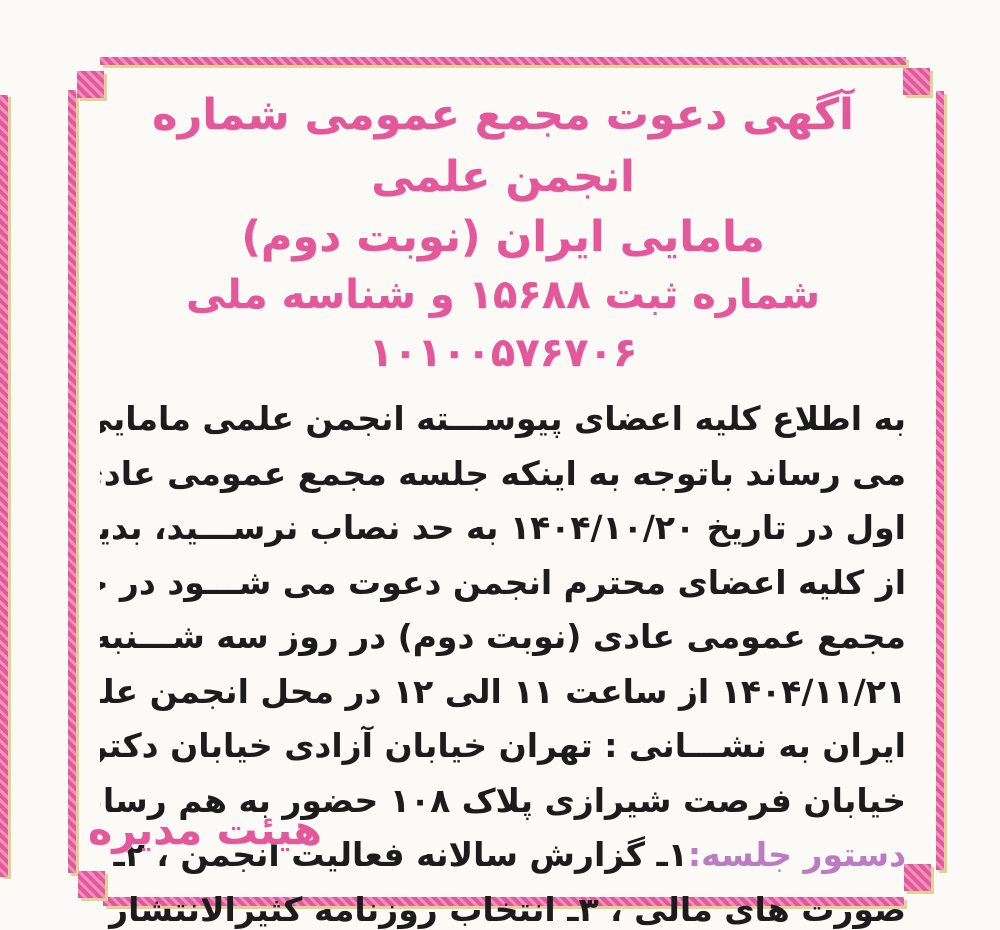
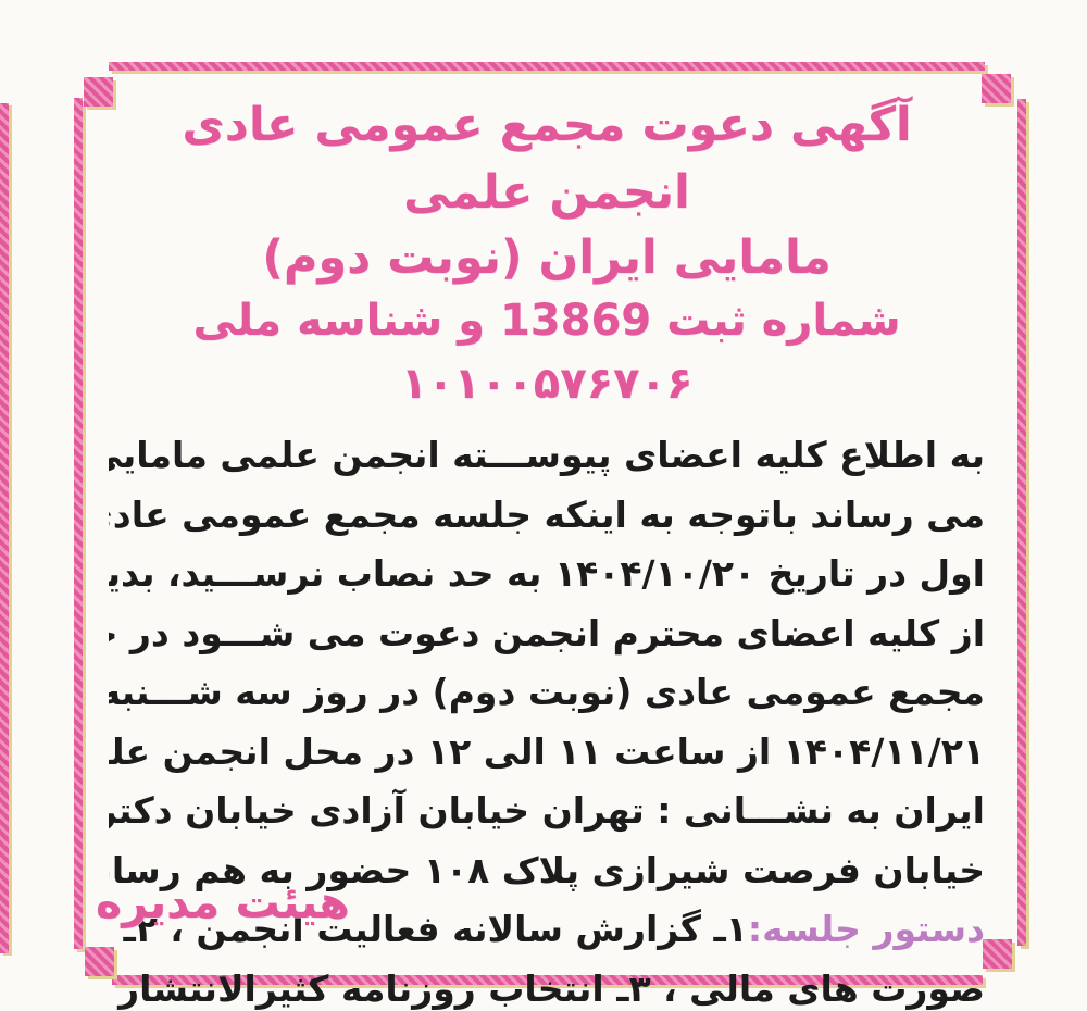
- آگهی دعوت مجمع عمومی شماره انجمن علمی
+ آگهی دعوت مجمع عمومی عادی انجمن علمی
  مامایی ایران (نوبت دوم)
- شماره ثبت ۱۵۶۸۸ و شناسه ملی ۱۰۱۰۰۵۷۶۷۰۶
+ شماره ثبت 13869 و شناسه ملی ۱۰۱۰۰۵۷۶۷۰۶
  به اطلاع کلیه اعضای پیوســـته انجمن علمی مامای
  می رساند باتوجه به اینکه جلسه مجمع عمومی عاد
  اول در تاریخ ۱۴۰۴/۱۰/۲۰ به حد نصاب نرســـید، بدی
  از کلیه اعضای محترم انجمن دعوت می شـــود در
  مجمع عمومی عادی (نوبت دوم) در روز سه شـــنبه
  ۱۴۰۴/۱۱/۲۱ از ساعت ۱۱ الی ۱۲ در محل انجمن عل
  ایران به نشـــانی : تهران خیابان آزادی خیابان دکت
  خیابان فرصت شیرازی پلاک ۱۰۸ حضور به هم رسا
  دستور جلسه:۱ـ گزارش سالانه فعالیت انجمن ، ۲ـ
  صورت های مالی ، ۳ـ انتخاب روزنامه کثیرالانتشار
  هیئت مدیره
